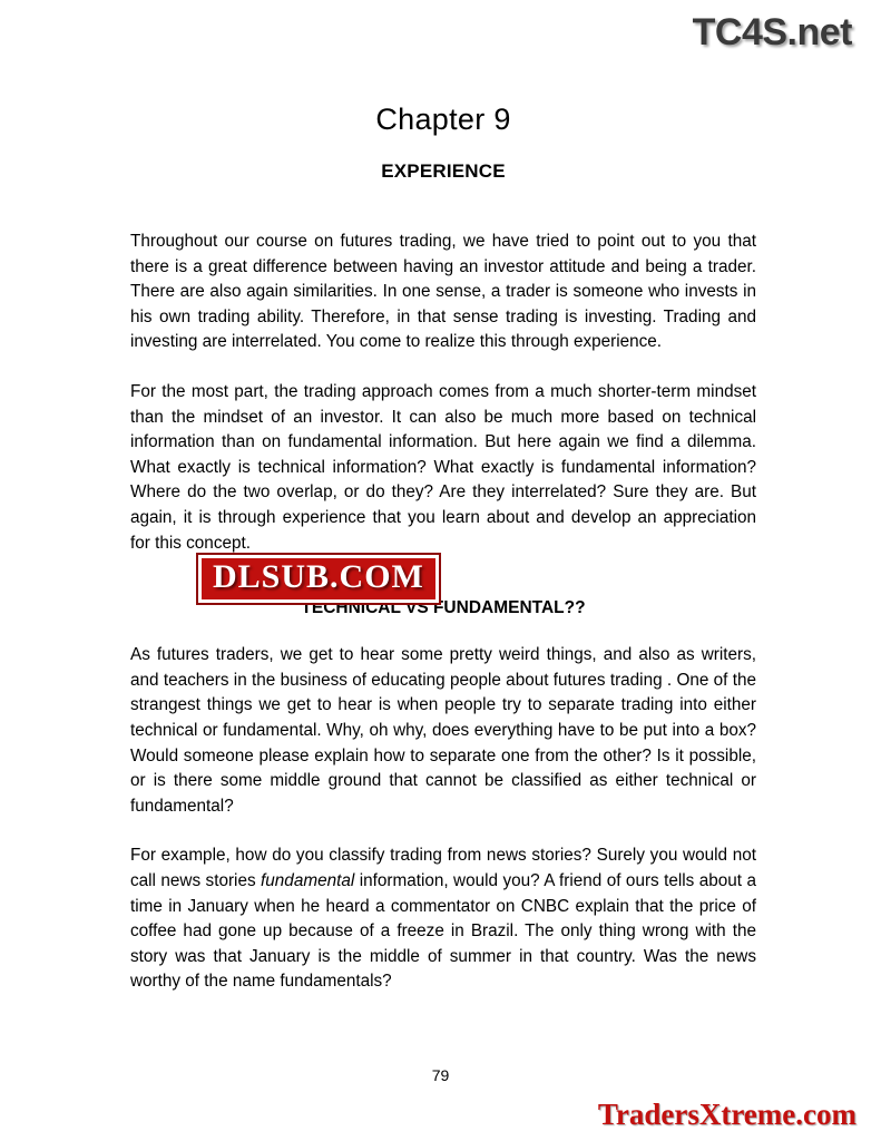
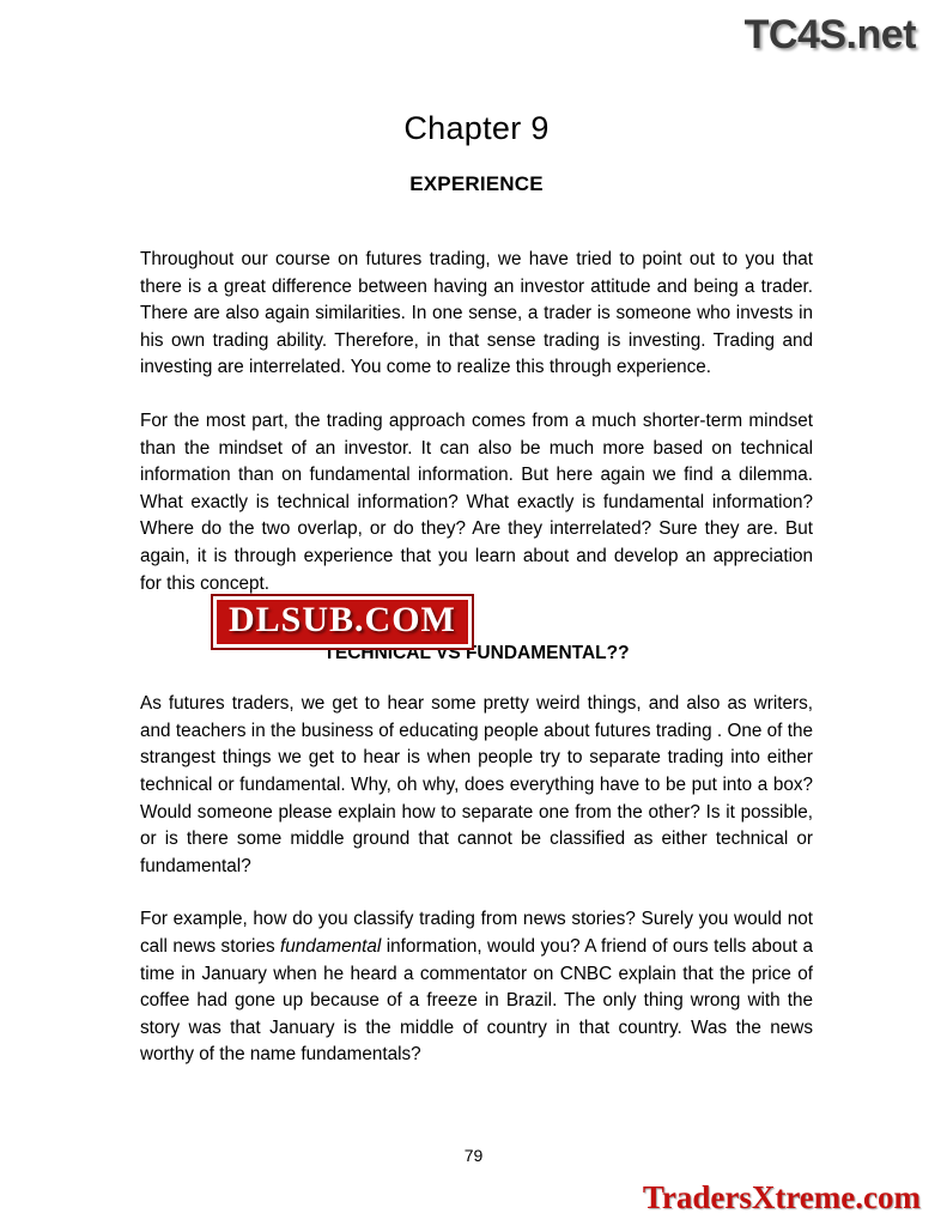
  TC4S.net
  Chapter 9
  EXPERIENCE
  Throughout our course on futures trading, we have tried to point out to you that there is a great difference between having an investor attitude and being a trader. There are also again similarities. In one sense, a trader is someone who invests in his own trading ability. Therefore, in that sense trading is investing. Trading and investing are interrelated. You come to realize this through experience.
  For the most part, the trading approach comes from a much shorter-term mindset than the mindset of an investor. It can also be much more based on technical information than on fundamental information. But here again we find a dilemma. What exactly is technical information? What exactly is fundamental information? Where do the two overlap, or do they? Are they interrelated? Sure they are. But again, it is through experience that you learn about and develop an appreciation for this concept.
  TECHNICAL VS FUNDAMENTAL??
  As futures traders, we get to hear some pretty weird things, and also as writers, and teachers in the business of educating people about futures trading . One of the strangest things we get to hear is when people try to separate trading into either technical or fundamental. Why, oh why, does everything have to be put into a box? Would someone please explain how to separate one from the other? Is it possible, or is there some middle ground that cannot be classified as either technical or fundamental?
- For example, how do you classify trading from news stories? Surely you would not call news stories fundamental information, would you? A friend of ours tells about a time in January when he heard a commentator on CNBC explain that the price of coffee had gone up because of a freeze in Brazil. The only thing wrong with the story was that January is the middle of summer in that country. Was the news worthy of the name fundamentals?
+ For example, how do you classify trading from news stories? Surely you would not call news stories fundamental information, would you? A friend of ours tells about a time in January when he heard a commentator on CNBC explain that the price of coffee had gone up because of a freeze in Brazil. The only thing wrong with the story was that January is the middle of country in that country. Was the news worthy of the name fundamentals?
  DLSUB.COM
  79
  TradersXtreme.com
